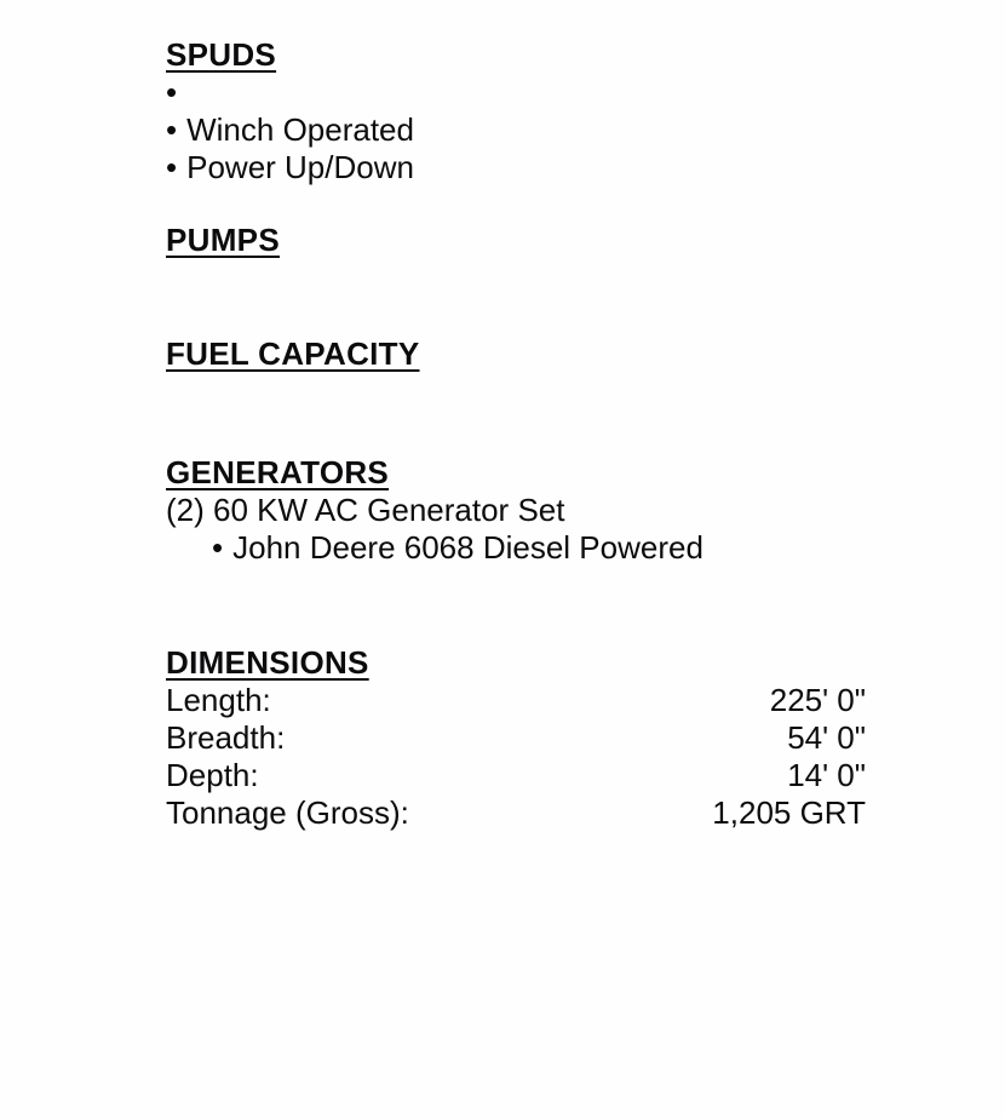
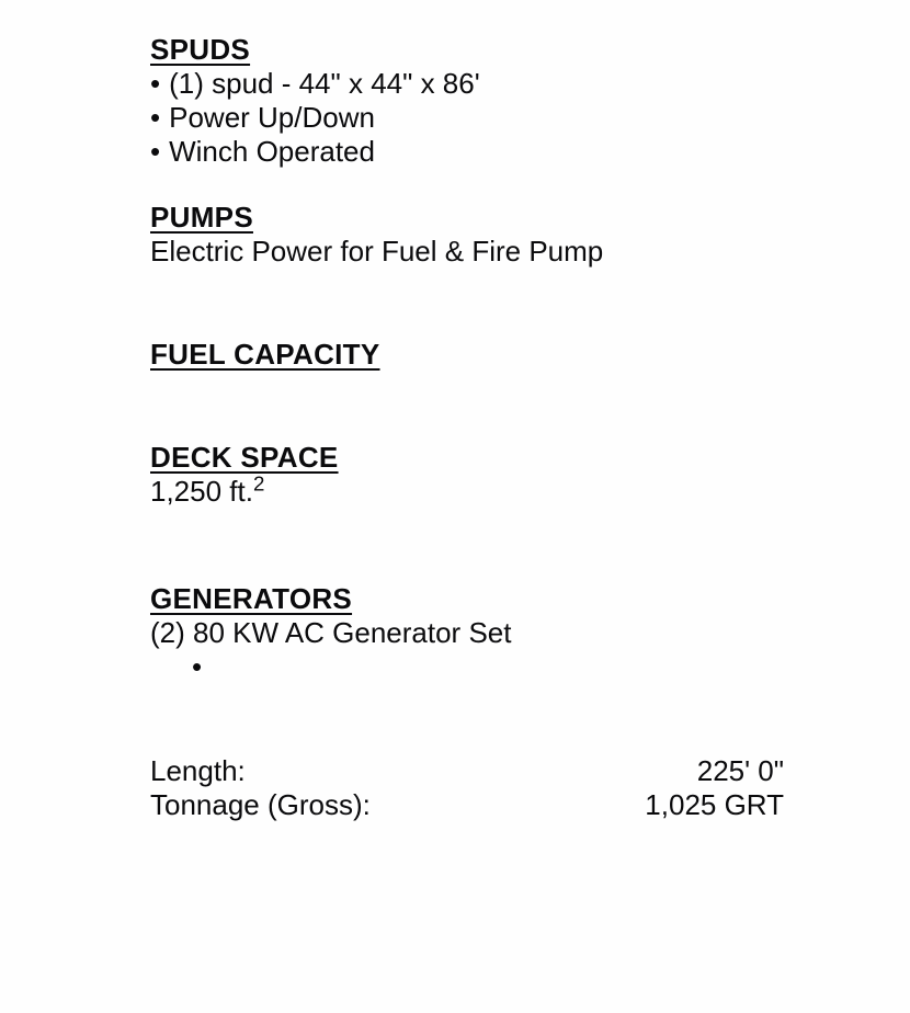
  SPUDS
  •
+ (1) spud - 44" x 44" x 86'
  •
- Winch Operated
+ Power Up/Down
  •
- Power Up/Down
+ Winch Operated
  PUMPS
+ Electric Power for Fuel & Fire Pump
  FUEL CAPACITY
+ DECK SPACE
+ 1,250 ft.2
  GENERATORS
- (2) 60 KW AC Generator Set
+ (2) 80 KW AC Generator Set
  •
- John Deere 6068 Diesel Powered
- DIMENSIONS
  Length:
  225' 0"
- Breadth:
- 54' 0"
- Depth:
- 14' 0"
  Tonnage (Gross):
- 1,205 GRT
+ 1,025 GRT
